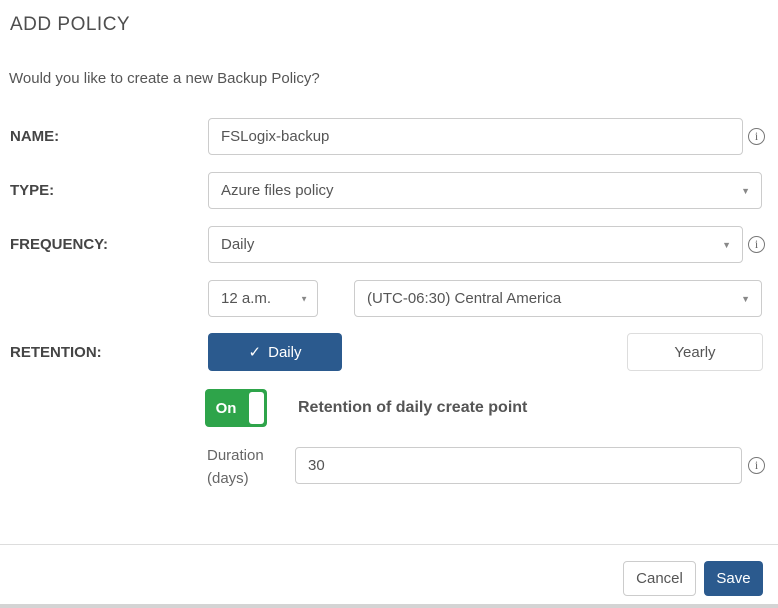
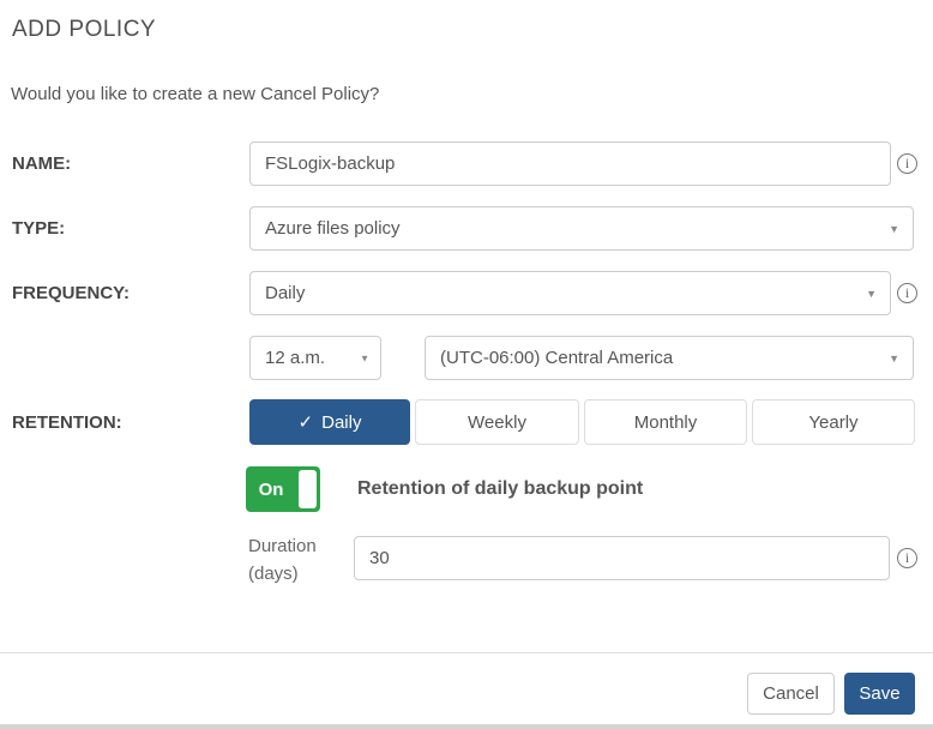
  ADD POLICY
- Would you like to create a new Backup Policy?
+ Would you like to create a new Cancel Policy?
  NAME:
  FSLogix-backup
  i
  TYPE:
  Azure files policy
  ▼
  FREQUENCY:
  Daily
  ▼
  i
  12 a.m.
  ▼
- (UTC-06:30) Central America
+ (UTC-06:00) Central America
  ▼
  RETENTION:
  ✓
  Daily
+ Weekly
+ Monthly
  Yearly
  On
- Retention of daily create point
+ Retention of daily backup point
  Duration
  (days)
  30
  i
  Cancel
  Save
